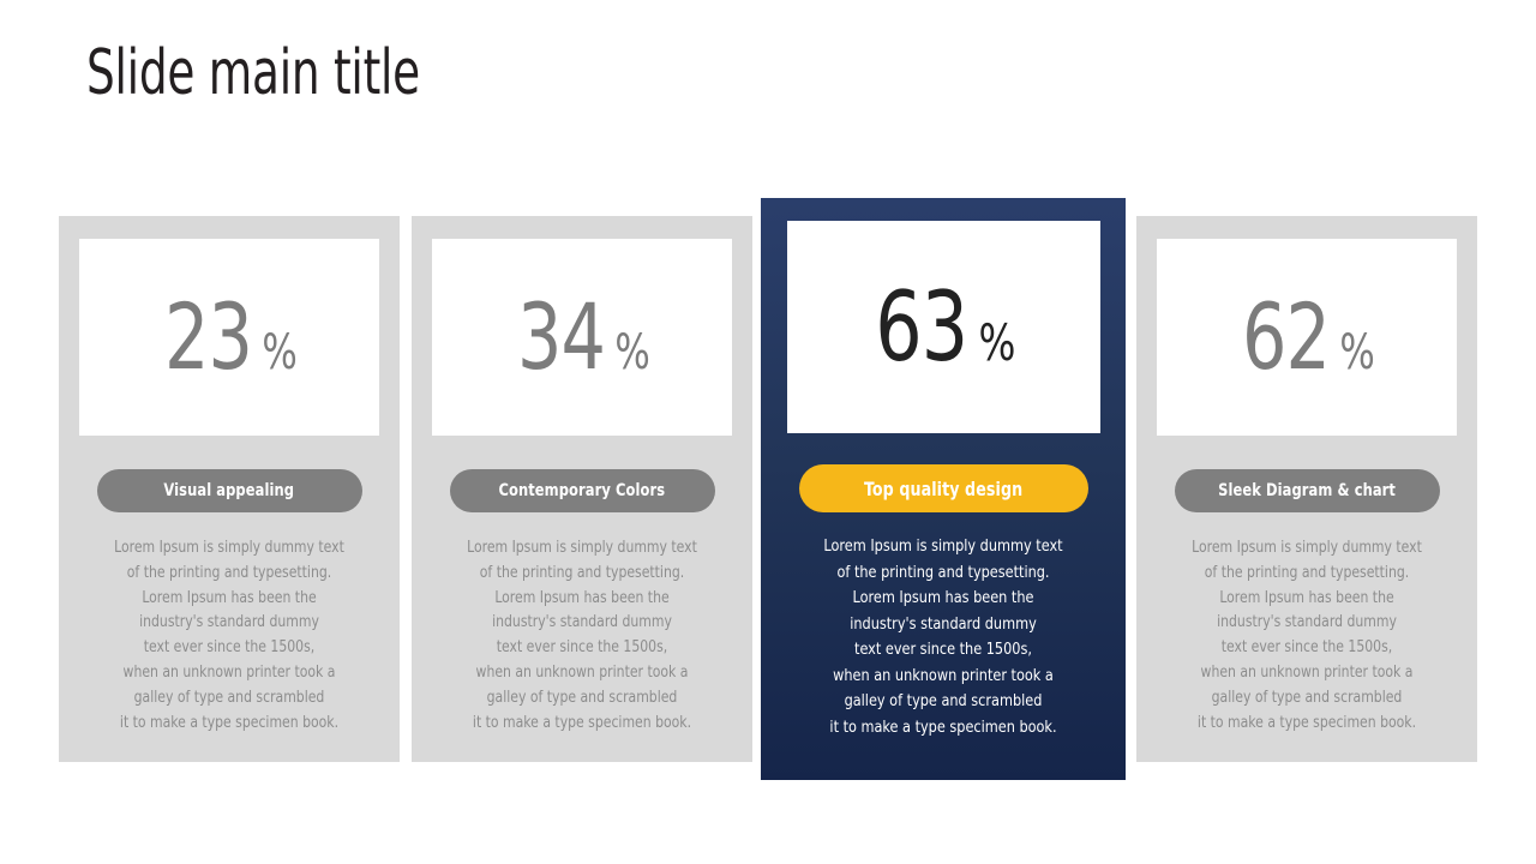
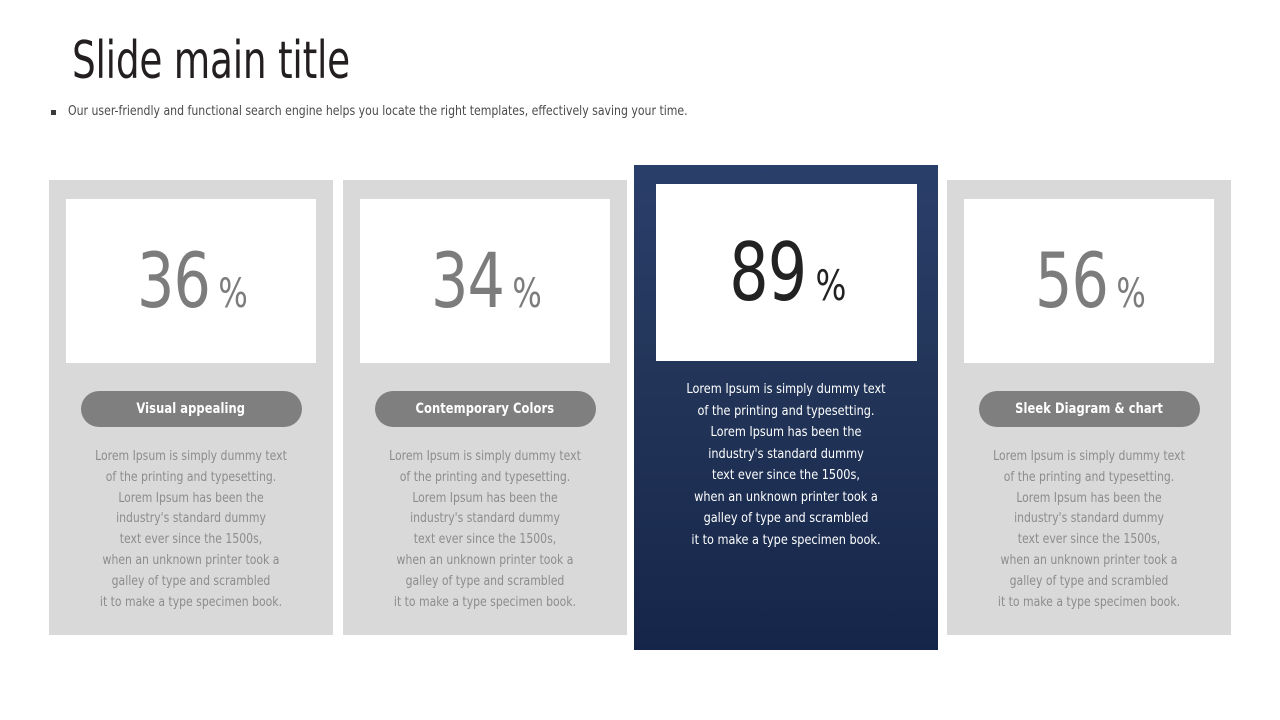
  Slide main title
+ Our user-friendly and functional search engine helps you locate the right templates, effectively saving your time.
- 23
+ 36
  %
  Visual appealing
  Lorem Ipsum is simply dummy text
  of the printing and typesetting.
  Lorem Ipsum has been the
  industry's standard dummy
  text ever since the 1500s,
  when an unknown printer took a
  galley of type and scrambled
  it to make a type specimen book.
  34
  %
  Contemporary Colors
  Lorem Ipsum is simply dummy text
  of the printing and typesetting.
  Lorem Ipsum has been the
  industry's standard dummy
  text ever since the 1500s,
  when an unknown printer took a
  galley of type and scrambled
  it to make a type specimen book.
- 63
+ 89
  %
- Top quality design
  Lorem Ipsum is simply dummy text
  of the printing and typesetting.
  Lorem Ipsum has been the
  industry's standard dummy
  text ever since the 1500s,
  when an unknown printer took a
  galley of type and scrambled
  it to make a type specimen book.
- 62
+ 56
  %
  Sleek Diagram & chart
  Lorem Ipsum is simply dummy text
  of the printing and typesetting.
  Lorem Ipsum has been the
  industry's standard dummy
  text ever since the 1500s,
  when an unknown printer took a
  galley of type and scrambled
  it to make a type specimen book.
